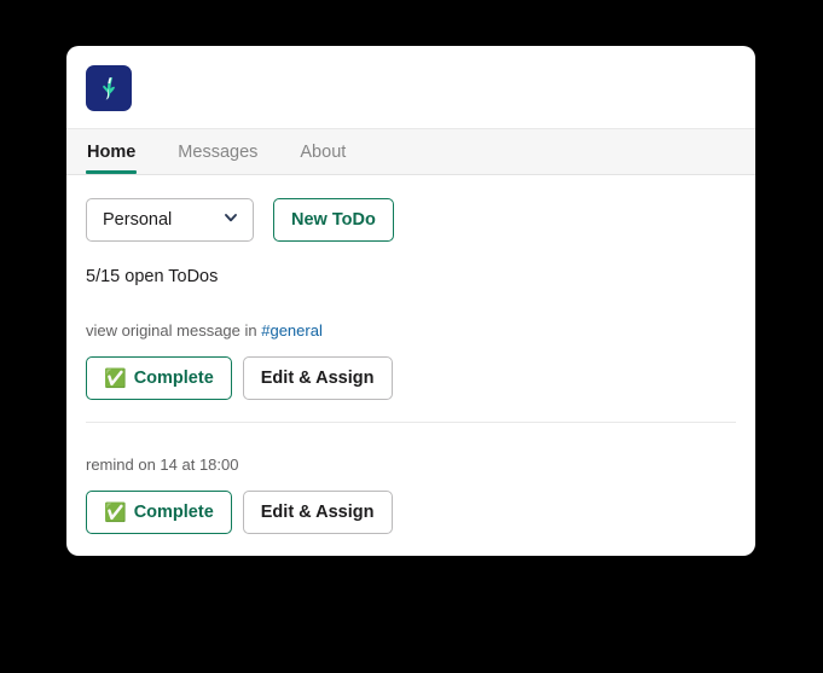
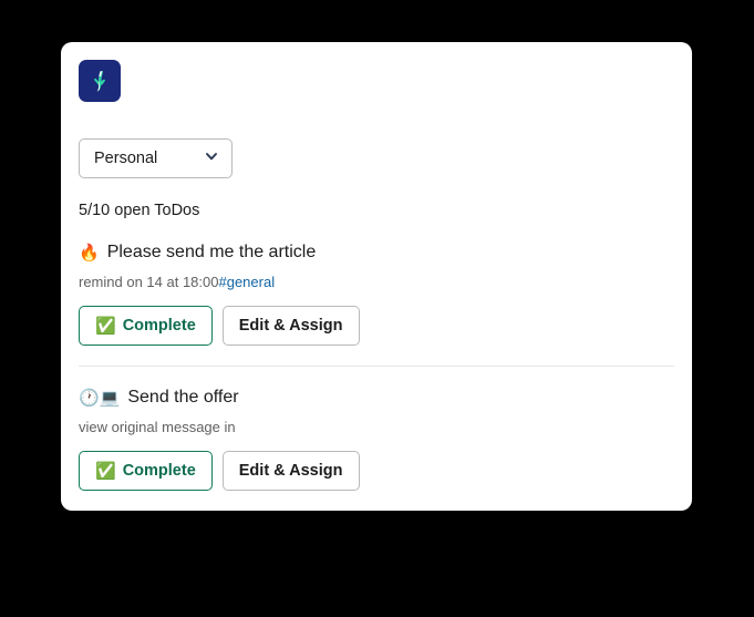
- Home
- Messages
- About
  Personal
- New ToDo
- 5/15 open ToDos
+ 5/10 open ToDos
+ 🔥
+ Please send me the article
- view original message in #general
+ remind on 14 at 18:00#general
  ✅
  Complete
  Edit & Assign
+ 🕐💻
+ Send the offer
- remind on 14 at 18:00
+ view original message in
  ✅
  Complete
  Edit & Assign
